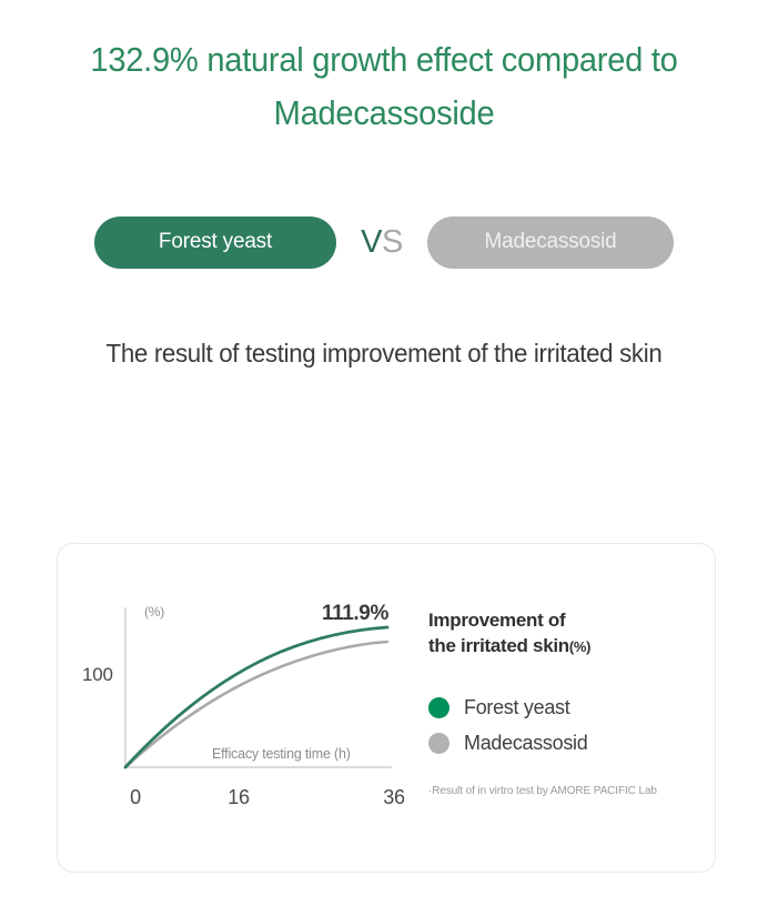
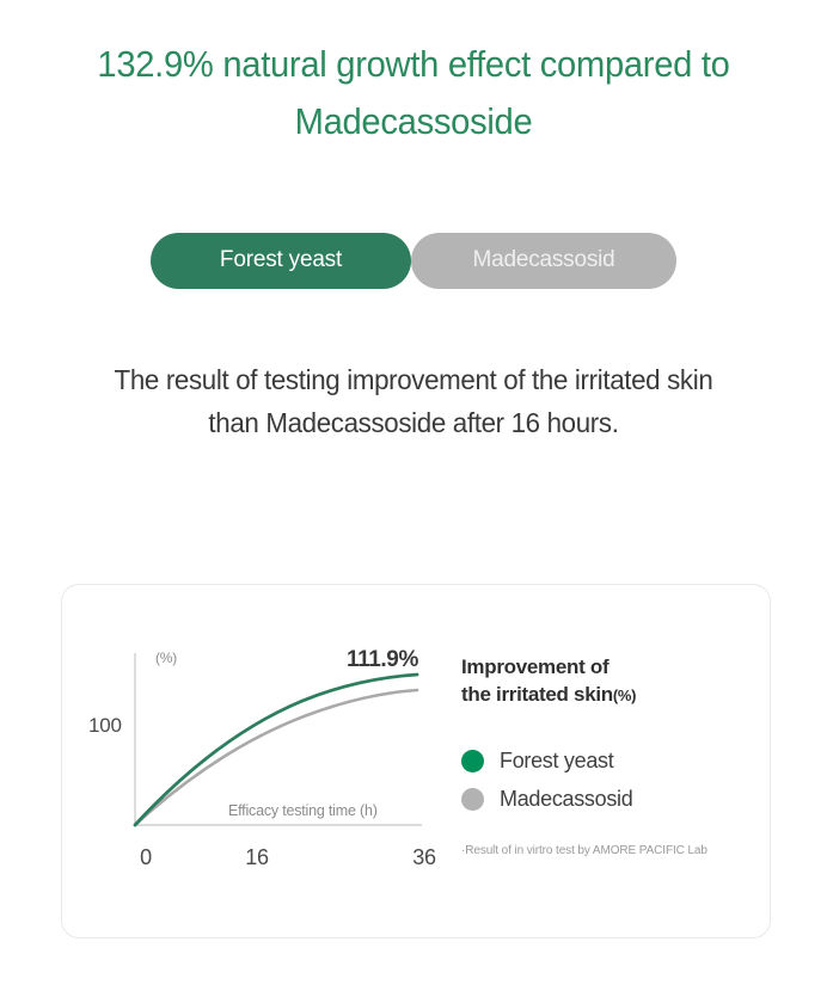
  132.9% natural growth effect compared to
  Madecassoside
  Forest yeast
- VS
  Madecassosid
  The result of testing improvement of the irritated skin
+ than Madecassoside after 16 hours.
  (%)
  100
  Efficacy testing time (h)
  0
  16
  36
  111.9%
  Improvement of
  the irritated skin(%)
  Forest yeast
  Madecassosid
  ·Result of in virtro test by AMORE PACIFIC Lab
